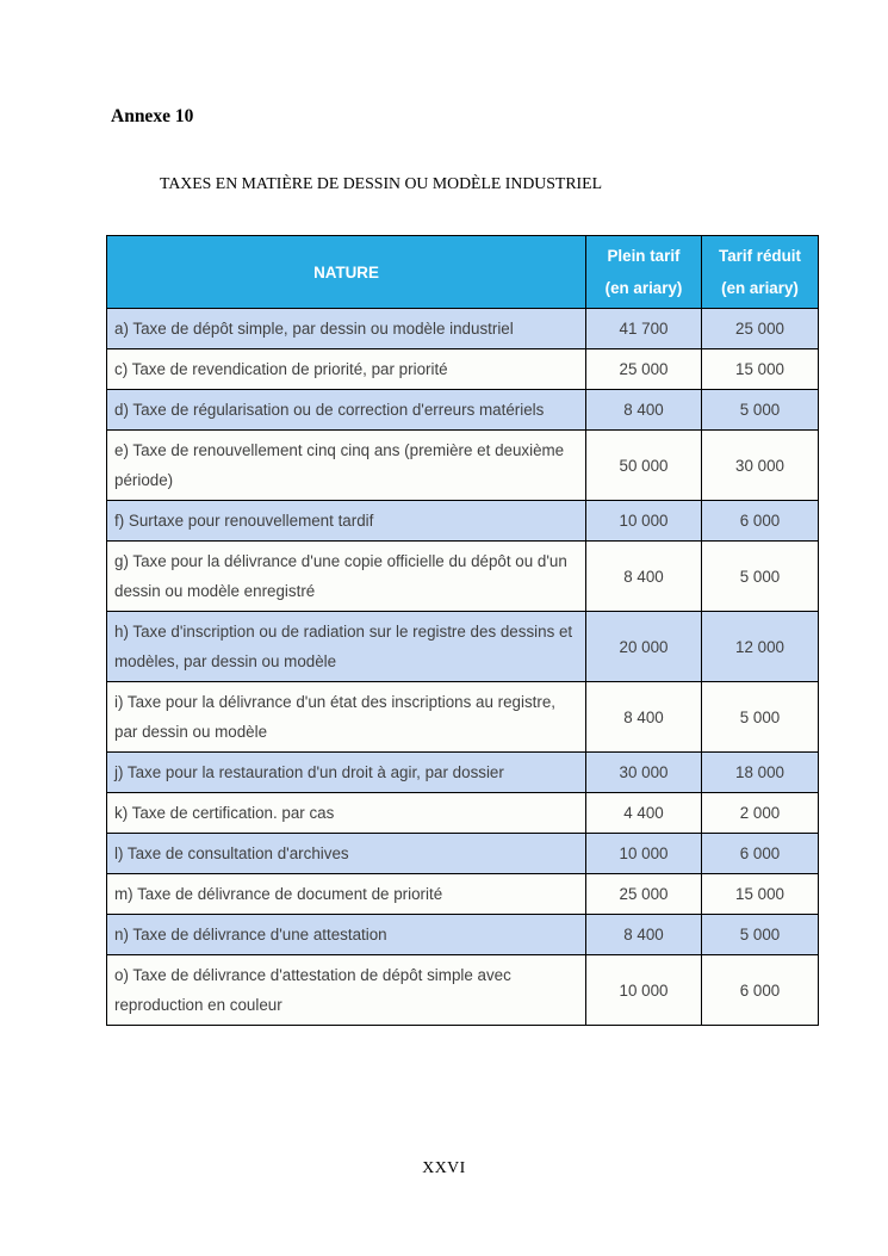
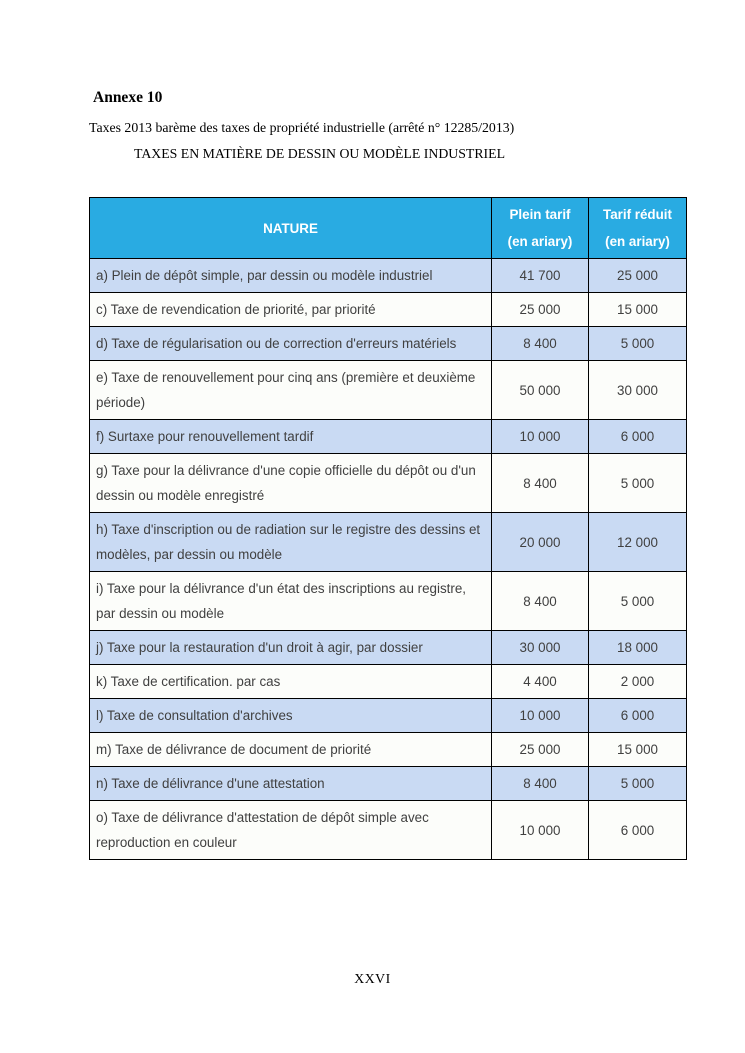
  Annexe 10
+ Taxes 2013 barème des taxes de propriété industrielle (arrêté n° 12285/2013)
  TAXES EN MATIÈRE DE DESSIN OU MODÈLE INDUSTRIEL
  NATURE	Plein tarif (en ariary)	Tarif réduit (en ariary)
- a) Taxe de dépôt simple, par dessin ou modèle industriel	41 700	25 000
+ a) Plein de dépôt simple, par dessin ou modèle industriel	41 700	25 000
  c) Taxe de revendication de priorité, par priorité	25 000	15 000
  d) Taxe de régularisation ou de correction d'erreurs matériels	8 400	5 000
- e) Taxe de renouvellement cinq cinq ans (première et deuxième période)	50 000	30 000
+ e) Taxe de renouvellement pour cinq ans (première et deuxième période)	50 000	30 000
  f) Surtaxe pour renouvellement tardif	10 000	6 000
  g) Taxe pour la délivrance d'une copie officielle du dépôt ou d'un dessin ou modèle enregistré	8 400	5 000
  h) Taxe d'inscription ou de radiation sur le registre des dessins et modèles, par dessin ou modèle	20 000	12 000
  i) Taxe pour la délivrance d'un état des inscriptions au registre, par dessin ou modèle	8 400	5 000
  j) Taxe pour la restauration d'un droit à agir, par dossier	30 000	18 000
  k) Taxe de certification. par cas	4 400	2 000
  l) Taxe de consultation d'archives	10 000	6 000
  m) Taxe de délivrance de document de priorité	25 000	15 000
  n) Taxe de délivrance d'une attestation	8 400	5 000
  o) Taxe de délivrance d'attestation de dépôt simple avec reproduction en couleur	10 000	6 000
  XXVI
